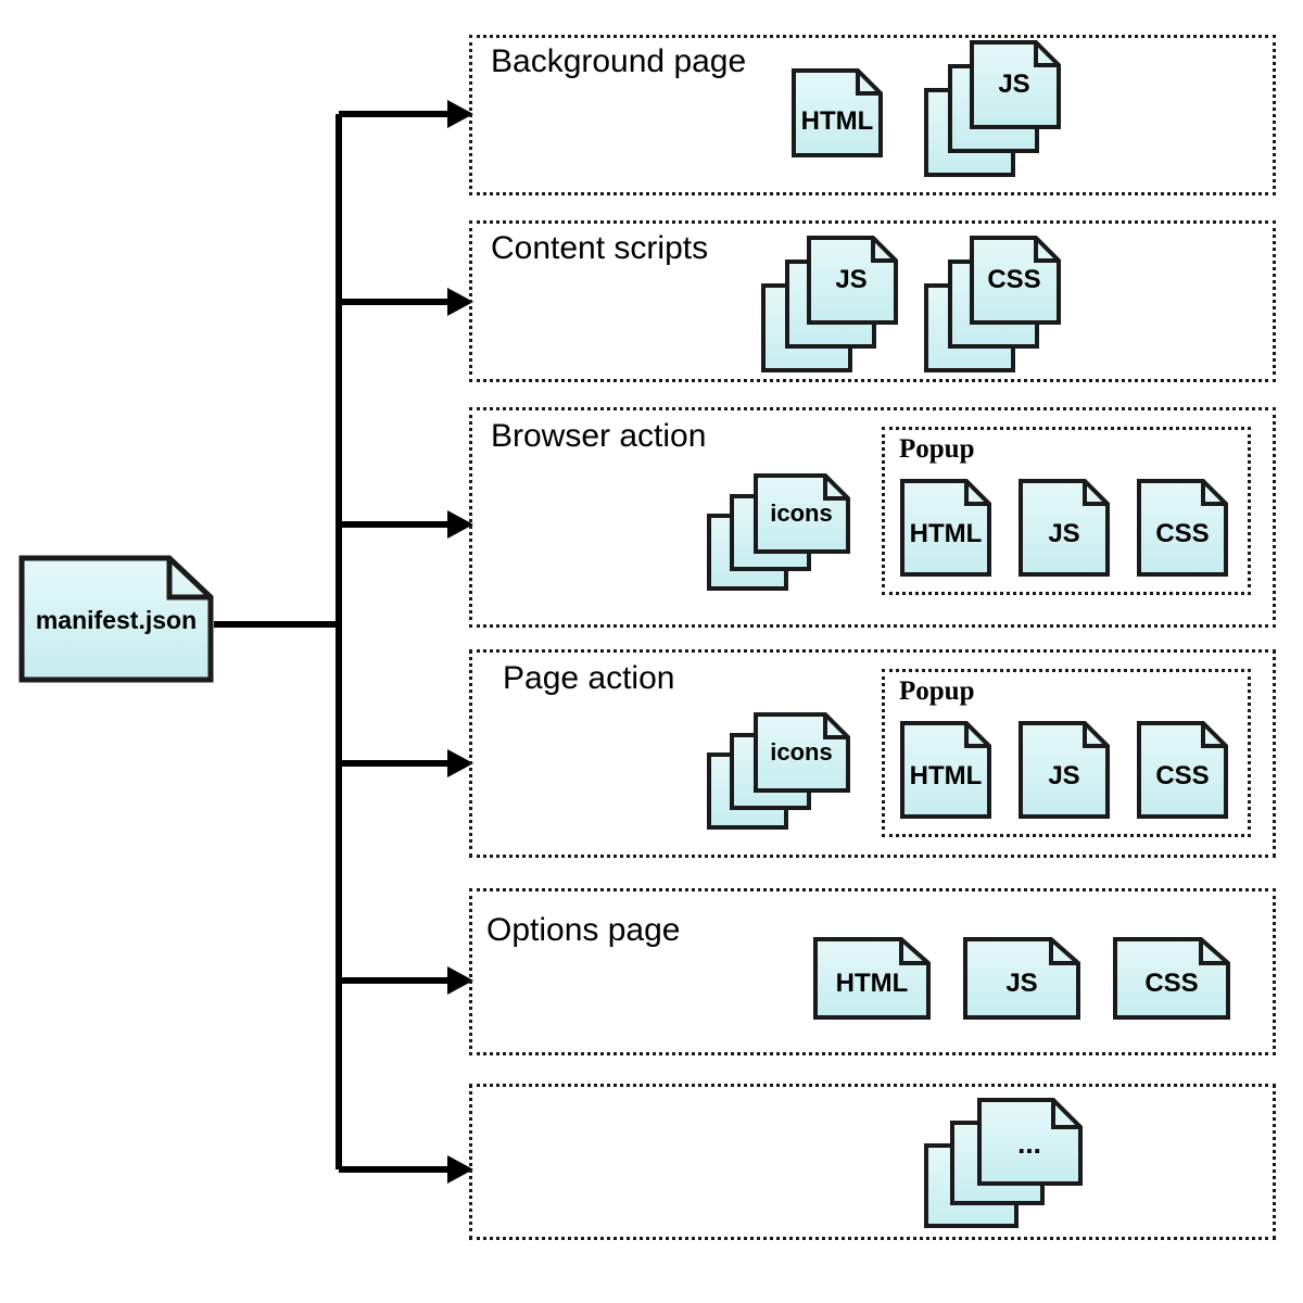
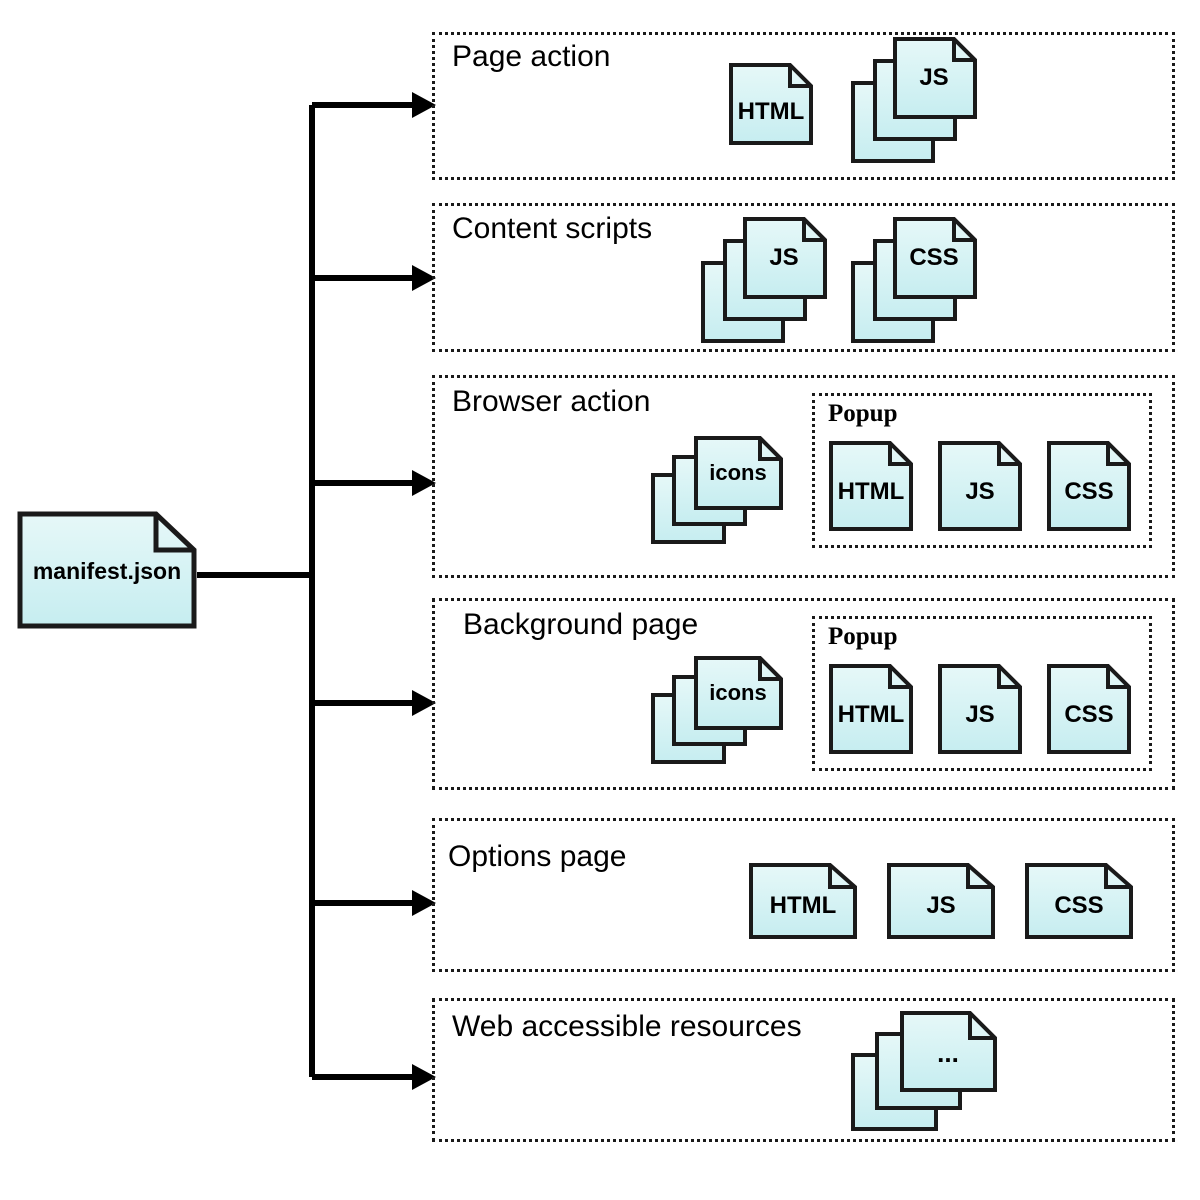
  manifest.json
- Background page
+ Page action
  HTML
  JS
  Content scripts
  JS
  CSS
  Browser action
  icons
  Popup
  HTML
  JS
  CSS
- Page action
+ Background page
  icons
  Popup
  HTML
  JS
  CSS
  Options page
  HTML
  JS
  CSS
+ Web accessible resources
  ...
